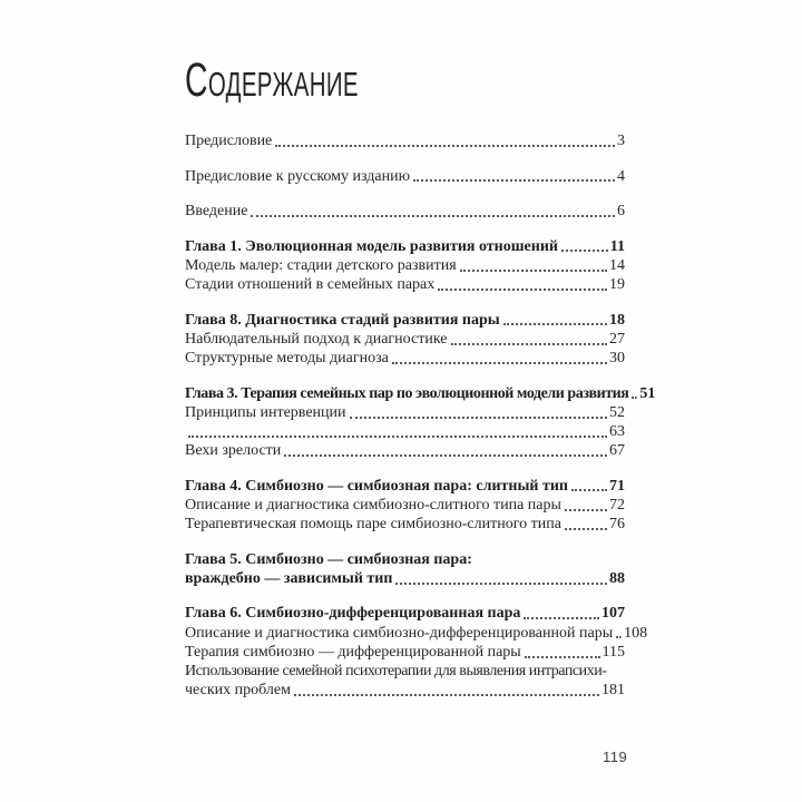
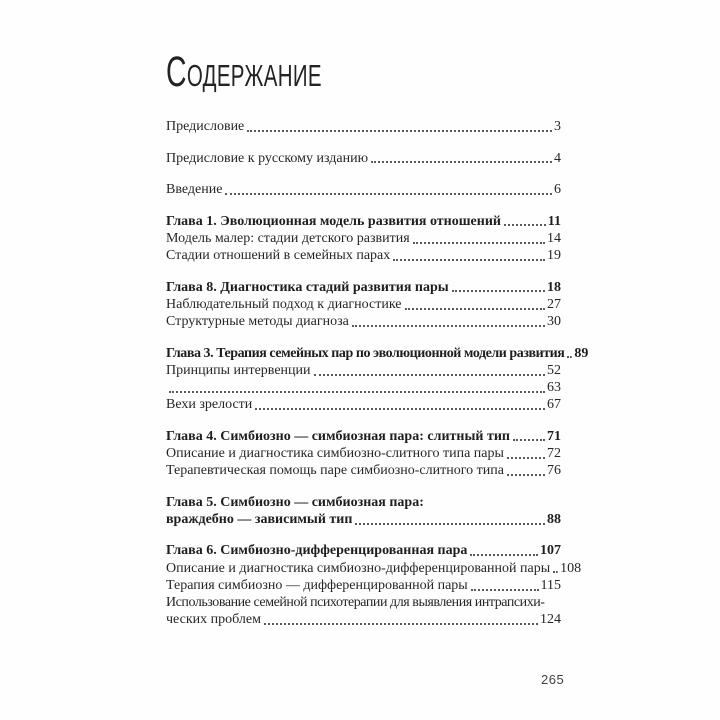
  СОДЕРЖАНИЕ
  Предисловие
  3
  Предисловие к русскому изданию
  4
  Введение
  6
  Глава 1. Эволюционная модель развития отношений
  11
  Модель малер: стадии детского развития
  14
  Стадии отношений в семейных парах
  19
  Глава 8. Диагностика стадий развития пары
  18
  Наблюдательный подход к диагностике
  27
  Структурные методы диагноза
  30
  Глава 3. Терапия семейных пар по эволюционной модели развития
- 51
+ 89
  Принципы интервенции
  52
  63
  Вехи зрелости
  67
  Глава 4. Симбиозно — симбиозная пара: слитный тип
  71
  Описание и диагностика симбиозно-слитного типа пары
  72
  Терапевтическая помощь паре симбиозно-слитного типа
  76
  Глава 5. Симбиозно — симбиозная пара:
  враждебно — зависимый тип
  88
  Глава 6. Симбиозно-дифференцированная пара
  107
  Описание и диагностика симбиозно-дифференцированной пары
  108
  Терапия симбиозно — дифференцированной пары
  115
  Использование семейной психотерапии для выявления интрапсихи-
  ческих проблем
- 181
+ 124
- 119
+ 265
